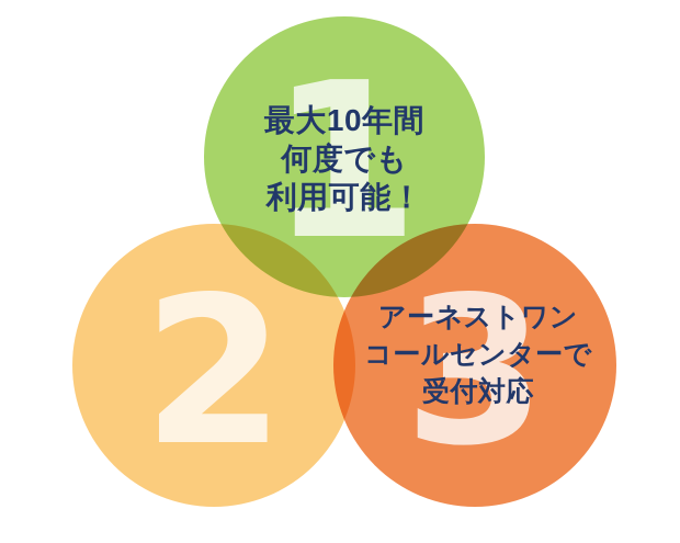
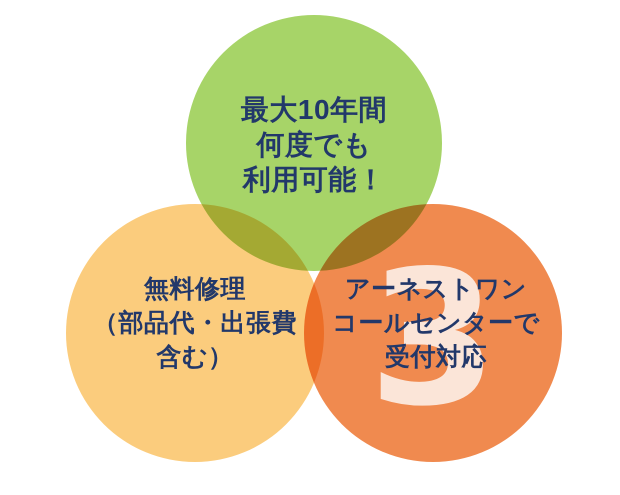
- 1
- 2
  3
  最大10年間
  何度でも
  利用可能！
+ 無料修理
+ （部品代・出張費
+ 含む）
  アーネストワン
  コールセンターで
  受付対応
